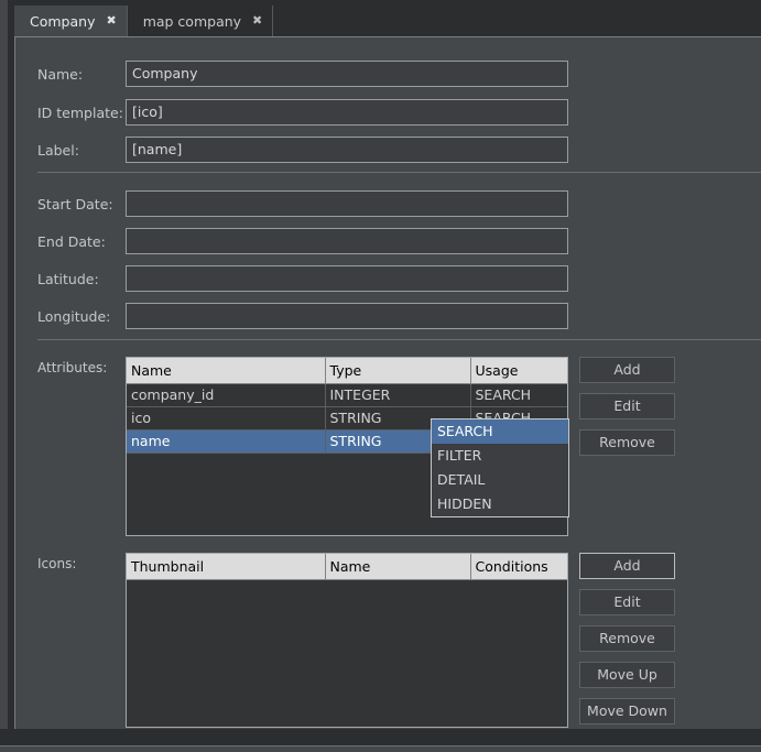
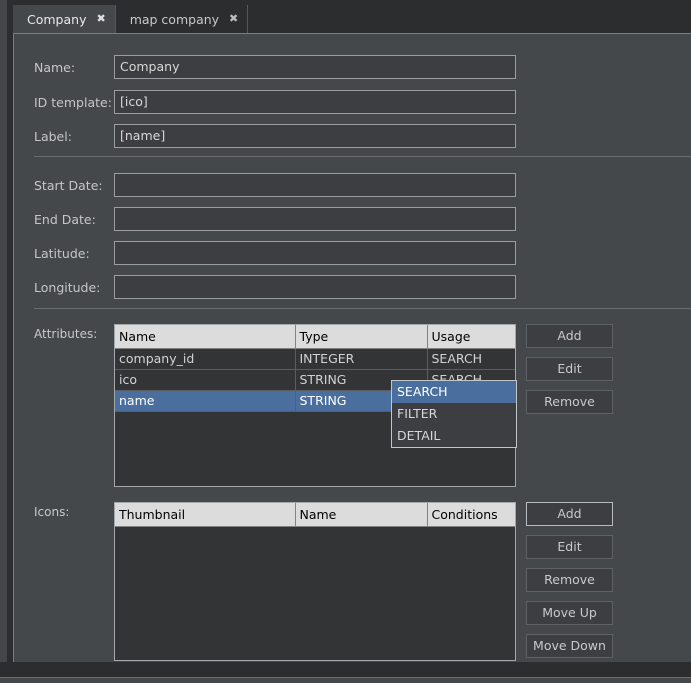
  Company
  ✖
  map company
  ✖
  Name:
  Company
  ID template:
  [ico]
  Label:
  [name]
  Start Date:
  End Date:
  Latitude:
  Longitude:
  Attributes:
  Name	Type	Usage
  company_id	INTEGER	SEARCH
  SEARCH
  FILTER
  DETAIL
- HIDDEN
  Add
  Edit
  Remove
  Icons:
  Thumbnail	Name	Conditions
  Add
  Edit
  Remove
  Move Up
  Move Down
